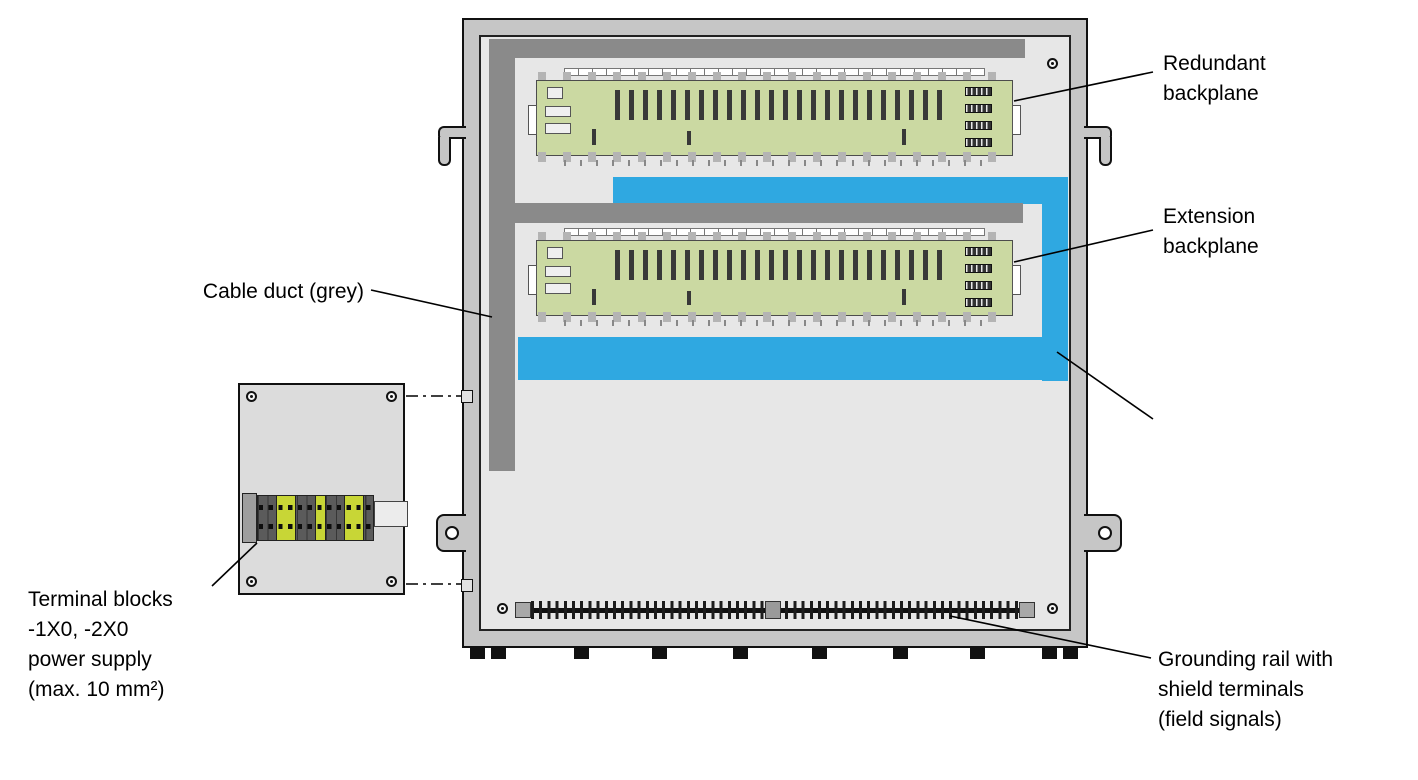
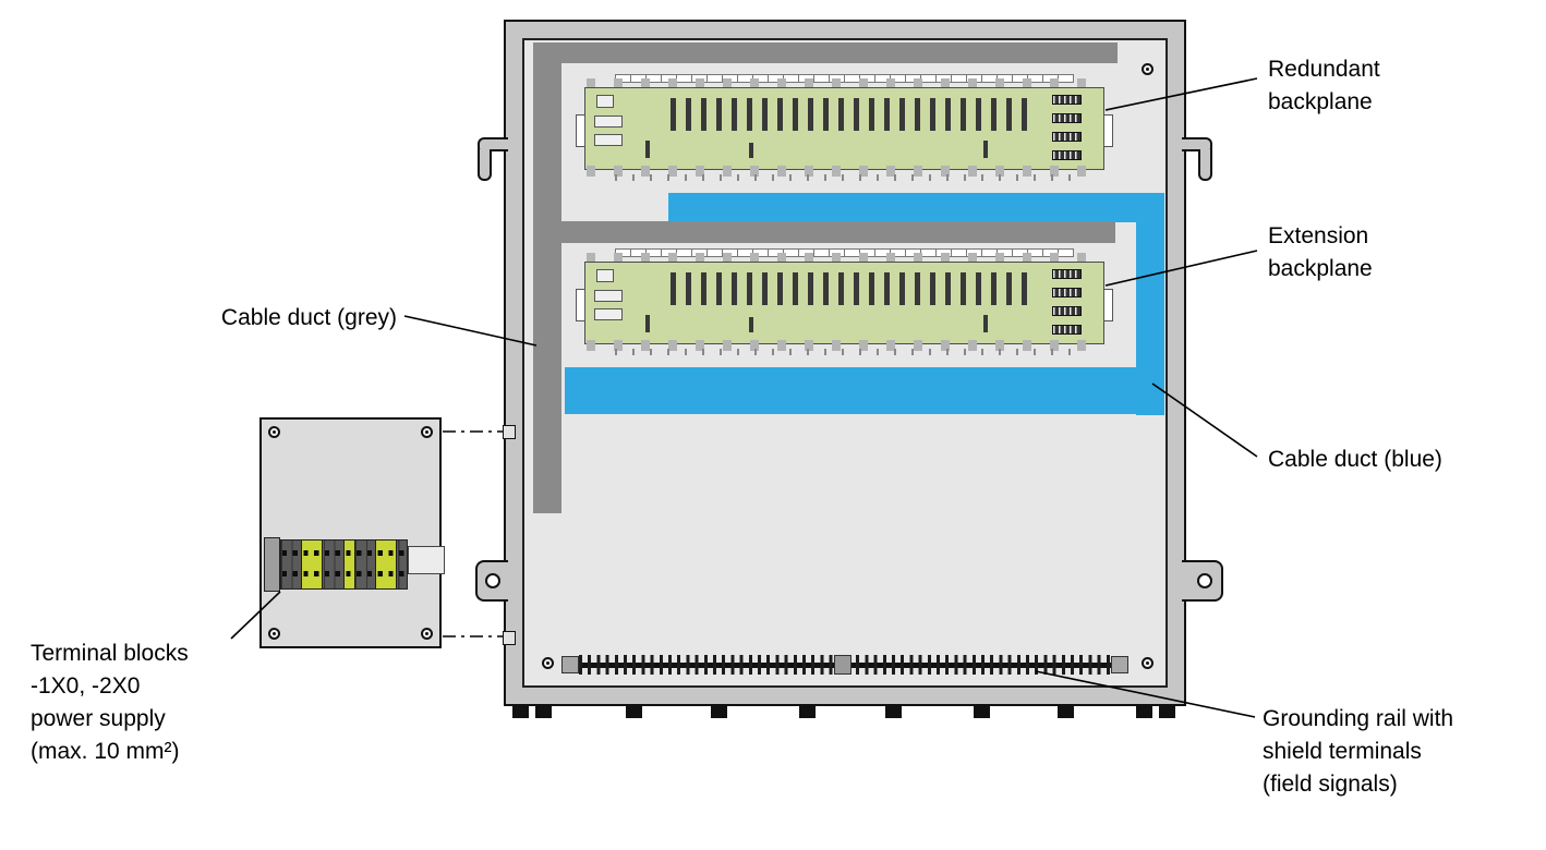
  Redundant
  backplane
  Extension
  backplane
  Cable duct (grey)
+ Cable duct (blue)
  Terminal blocks
  -1X0, -2X0
  power supply
  (max. 10 mm²)
  Grounding rail with
  shield terminals
  (field signals)
